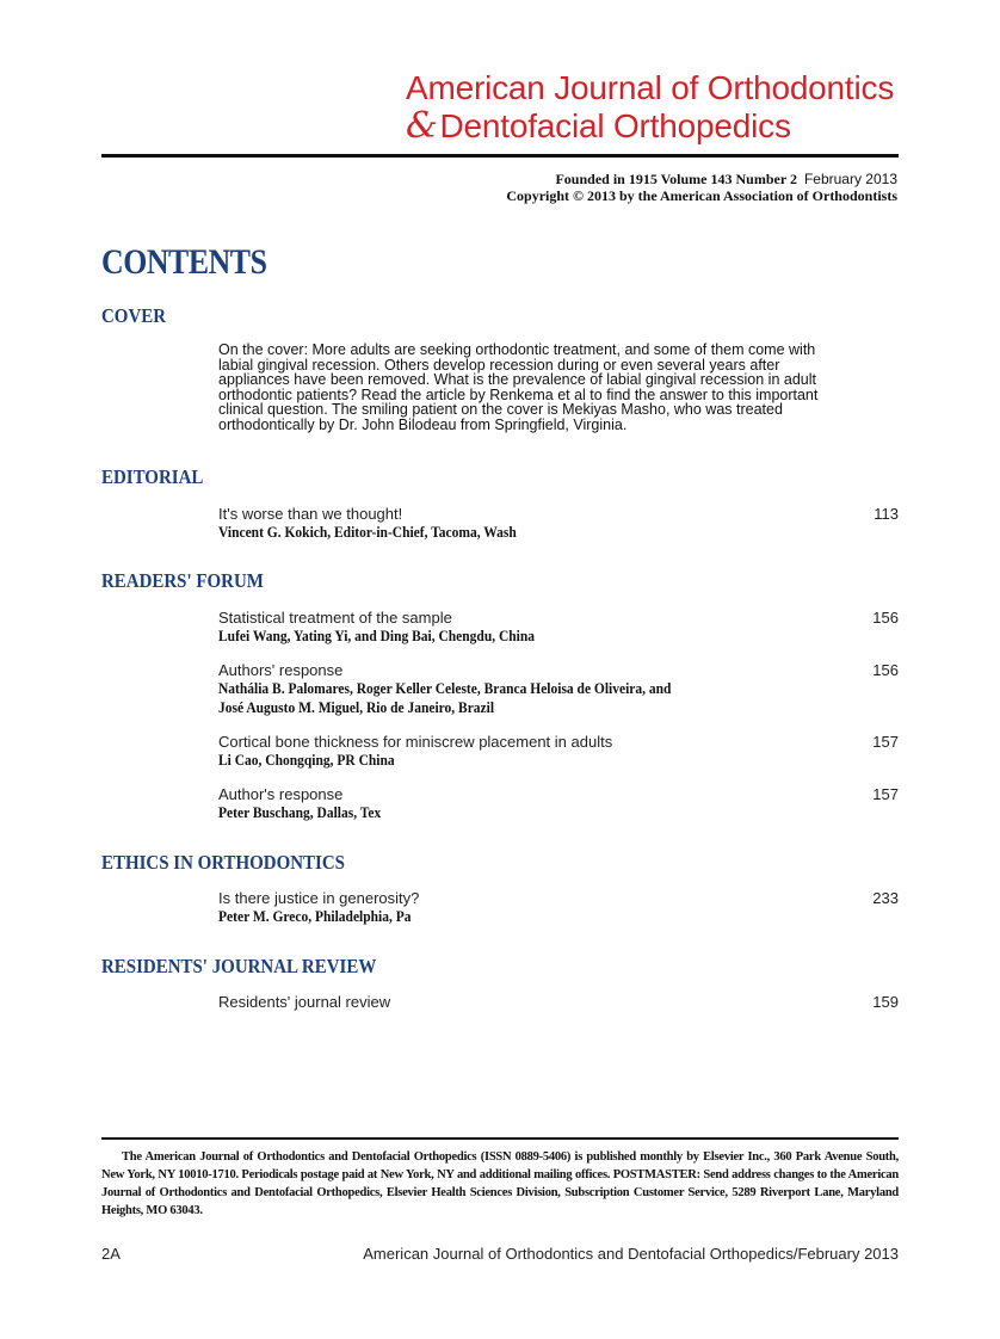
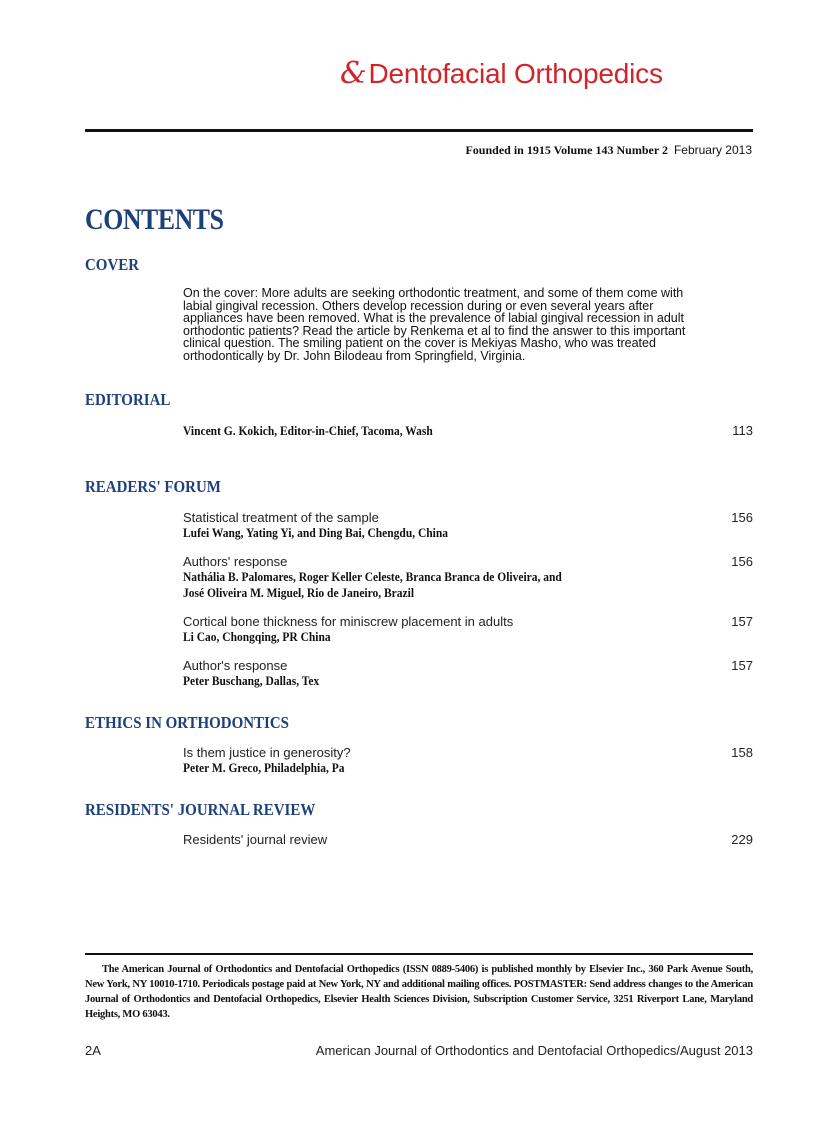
- American Journal of Orthodontics
  &Dentofacial Orthopedics
  Founded in 1915 Volume 143 Number 2 February 2013
- Copyright © 2013 by the American Association of Orthodontists
  CONTENTS
  COVER
  On the cover: More adults are seeking orthodontic treatment, and some of them come with labial gingival recession. Others develop recession during or even several years after appliances have been removed. What is the prevalence of labial gingival recession in adult orthodontic patients? Read the article by Renkema et al to find the answer to this important clinical question. The smiling patient on the cover is Mekiyas Masho, who was treated orthodontically by Dr. John Bilodeau from Springfield, Virginia.
  EDITORIAL
- It's worse than we thought!
  Vincent G. Kokich, Editor-in-Chief, Tacoma, Wash
  113
  READERS' FORUM
  Statistical treatment of the sample
  Lufei Wang, Yating Yi, and Ding Bai, Chengdu, China
  156
  Authors' response
- Nathália B. Palomares, Roger Keller Celeste, Branca Heloisa de Oliveira, and
+ Nathália B. Palomares, Roger Keller Celeste, Branca Branca de Oliveira, and
- José Augusto M. Miguel, Rio de Janeiro, Brazil
+ José Oliveira M. Miguel, Rio de Janeiro, Brazil
  156
  Cortical bone thickness for miniscrew placement in adults
  Li Cao, Chongqing, PR China
  157
  Author's response
  Peter Buschang, Dallas, Tex
  157
  ETHICS IN ORTHODONTICS
- Is there justice in generosity?
+ Is them justice in generosity?
  Peter M. Greco, Philadelphia, Pa
- 233
+ 158
  RESIDENTS' JOURNAL REVIEW
  Residents' journal review
- 159
+ 229
- The American Journal of Orthodontics and Dentofacial Orthopedics (ISSN 0889-5406) is published monthly by Elsevier Inc., 360 Park Avenue South, New York, NY 10010-1710. Periodicals postage paid at New York, NY and additional mailing offices. POSTMASTER: Send address changes to the American Journal of Orthodontics and Dentofacial Orthopedics, Elsevier Health Sciences Division, Subscription Customer Service, 5289 Riverport Lane, Maryland Heights, MO 63043.
+ The American Journal of Orthodontics and Dentofacial Orthopedics (ISSN 0889-5406) is published monthly by Elsevier Inc., 360 Park Avenue South, New York, NY 10010-1710. Periodicals postage paid at New York, NY and additional mailing offices. POSTMASTER: Send address changes to the American Journal of Orthodontics and Dentofacial Orthopedics, Elsevier Health Sciences Division, Subscription Customer Service, 3251 Riverport Lane, Maryland Heights, MO 63043.
  2A
- American Journal of Orthodontics and Dentofacial Orthopedics/February 2013
+ American Journal of Orthodontics and Dentofacial Orthopedics/August 2013
